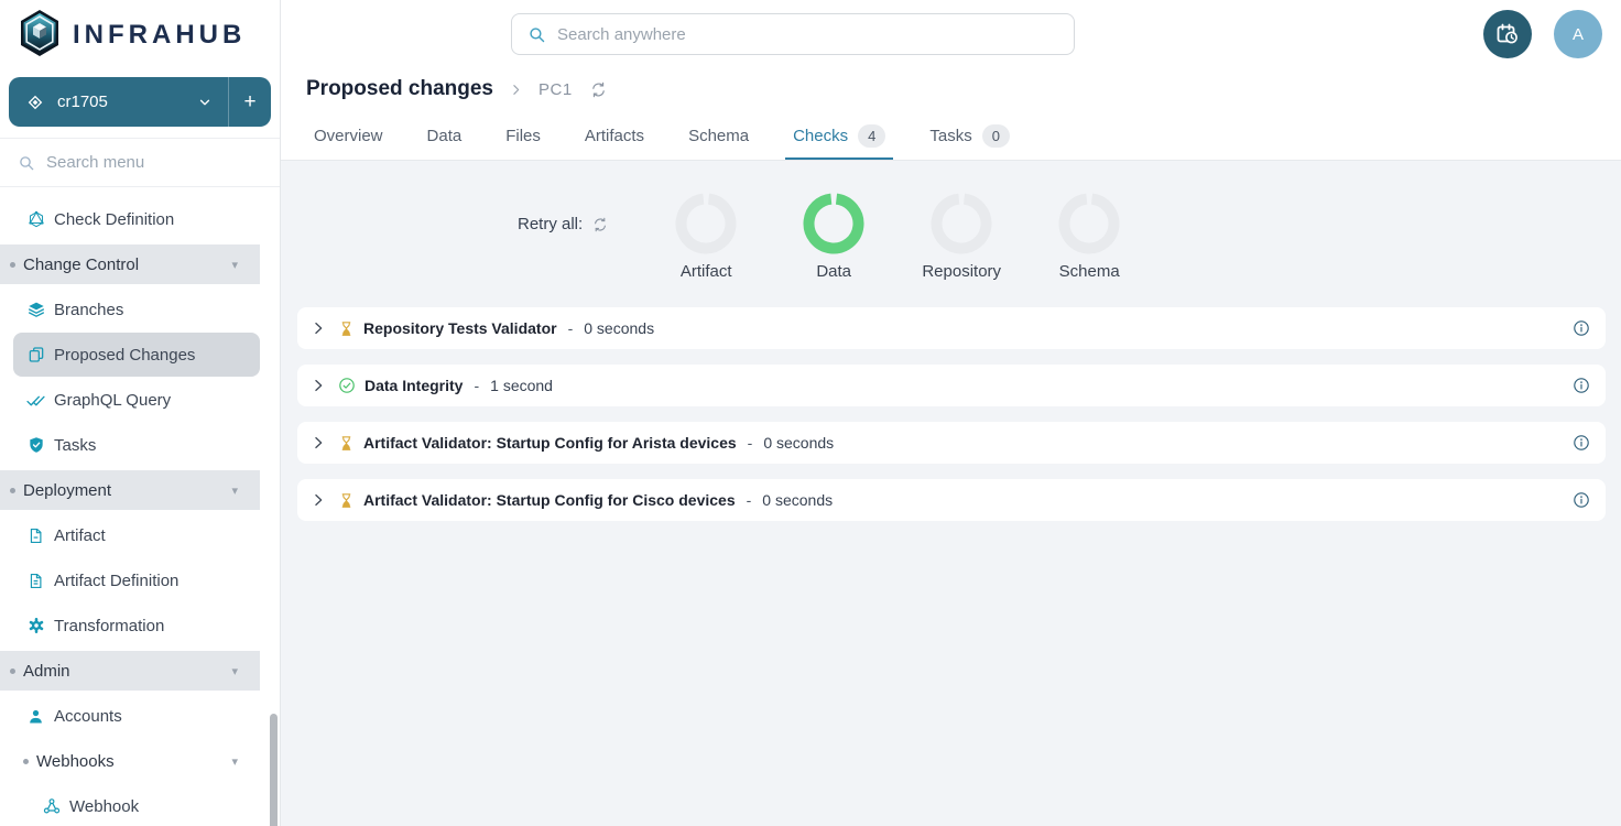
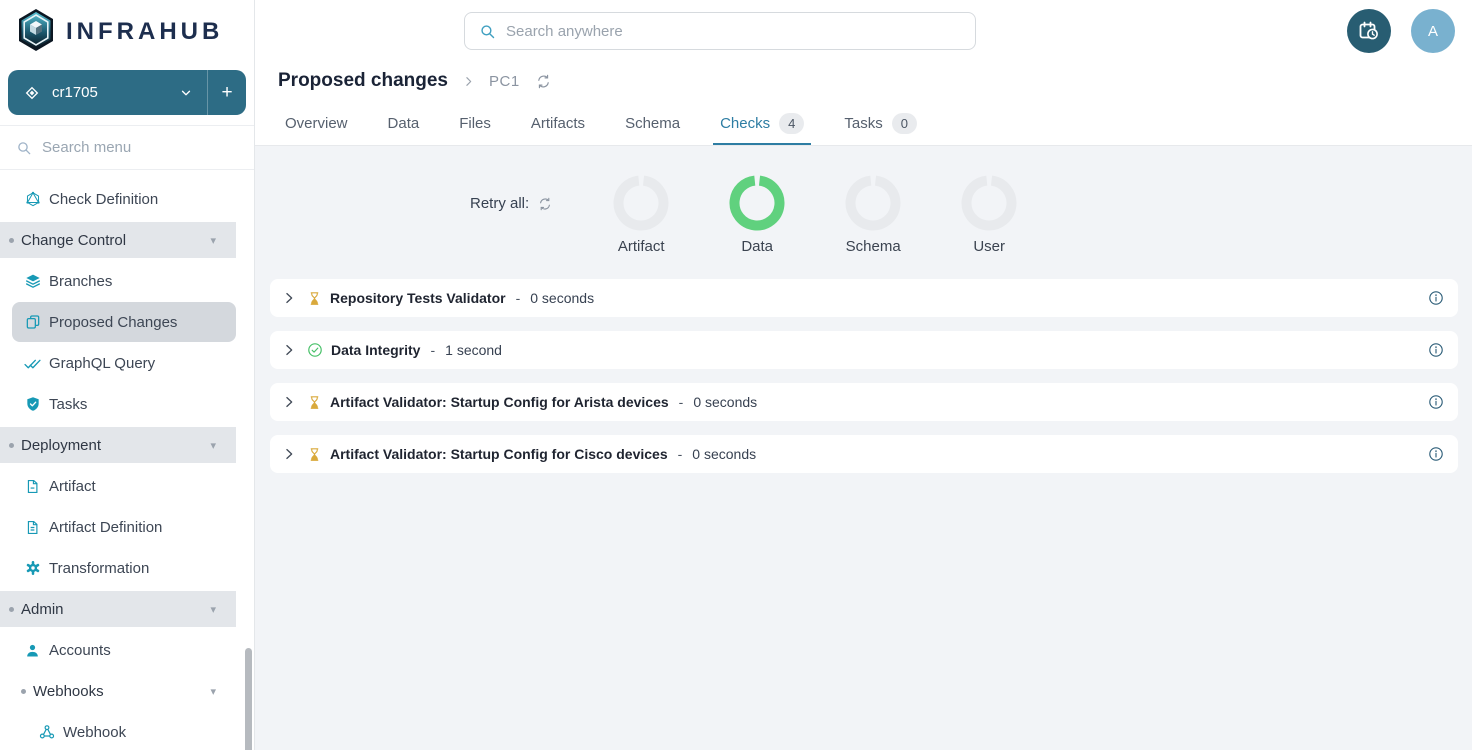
  INFRAHUB
  cr1705
  +
  Search menu
  Check Definition
  Change Control
  ▾
  Branches
  Proposed Changes
  GraphQL Query
  Tasks
  Deployment
  ▾
  Artifact
  Artifact Definition
  Transformation
  Admin
  ▾
  Accounts
  Webhooks
  ▾
  Webhook
  Search anywhere
  A
  Proposed changes
  PC1
  Overview
  Data
  Files
  Artifacts
  Schema
  Checks
  4
  Tasks
  0
  Retry all:
  Artifact
  Data
- Repository
  Schema
+ User
  Repository Tests Validator
  -
  0 seconds
  Data Integrity
  -
  1 second
  Artifact Validator: Startup Config for Arista devices
  -
  0 seconds
  Artifact Validator: Startup Config for Cisco devices
  -
  0 seconds
